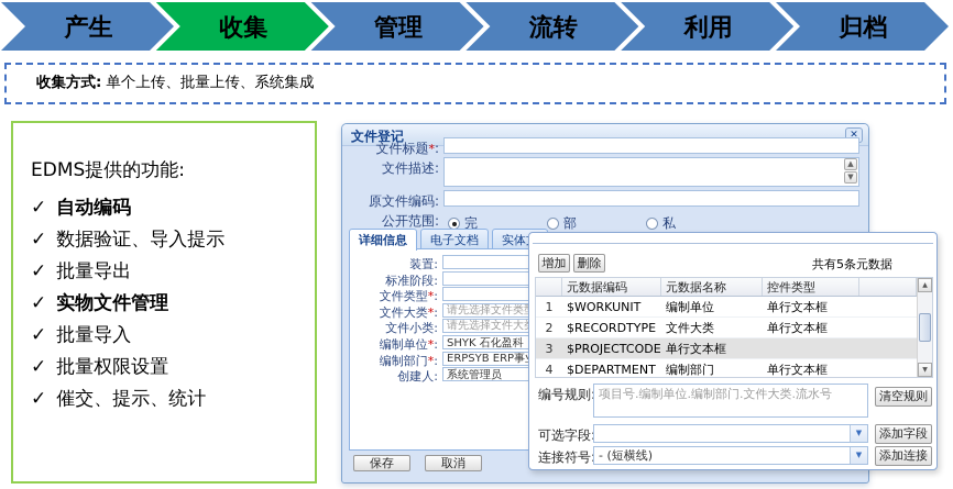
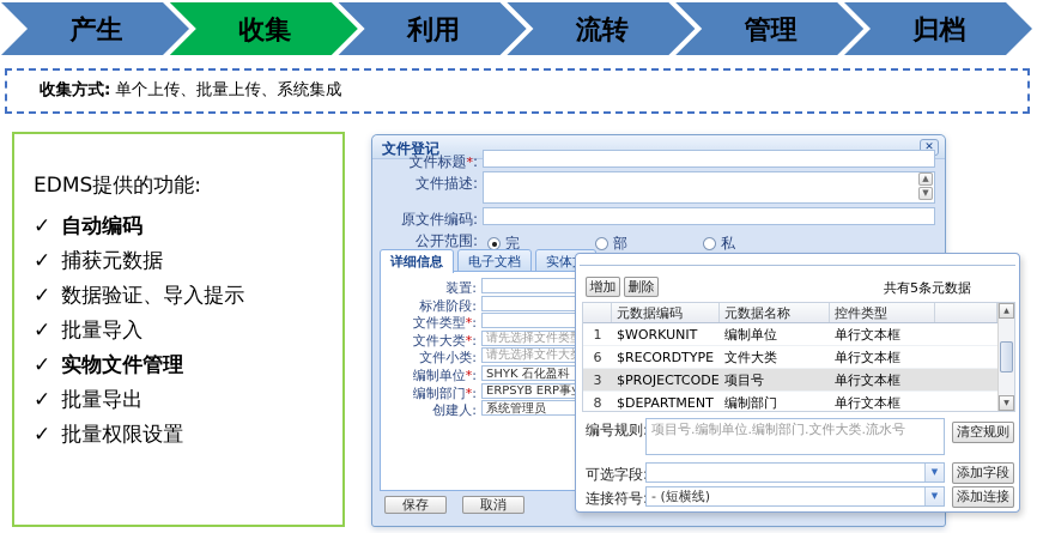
  产生
  收集
- 管理
+ 利用
  流转
- 利用
+ 管理
  归档
  收集方式:
  单个上传、批量上传、系统集成
  EDMS提供的功能:
  ✓ 自动编码
+ ✓ 捕获元数据
  ✓ 数据验证、导入提示
- ✓ 批量导出
+ ✓ 批量导入
  ✓ 实物文件管理
- ✓ 批量导入
+ ✓ 批量导出
  ✓ 批量权限设置
- ✓ 催交、提示、统计
  文件登记
  ✕
  文件标题*:
  文件描述:
  ▲
  ▼
  原文件编码:
  公开范围:
  详细信息 电子文档 实体
  装置:
  标准阶段:
  文件类型*:
  文件大类*:
  请先选择文件类
  文件小类:
  请先选择文件大
  编制单位*:
  SHYK 石化盈科
  编制部门*:
  ERPSYB ERP事
  创建人:
  系统管理员
  保存
  取消
  增加
  删除
  共有5条元数据
  元数据编码
  元数据名称
  控件类型
  1
  $WORKUNIT
  编制单位
  单行文本框
- 2
+ 6
  $RECORDTYPE
  文件大类
  单行文本框
  3
  $PROJECTCODE
+ 项目号
  单行文本框
- 4
+ 8
  $DEPARTMENT
  编制部门
  单行文本框
  编号规则
  项目号.编制单位.编制部门.文件大类.流水号
  清空规则
  可选字段
  ▼
  添加字段
  连接符号
  - (短横线)
  ▼
  添加连接
